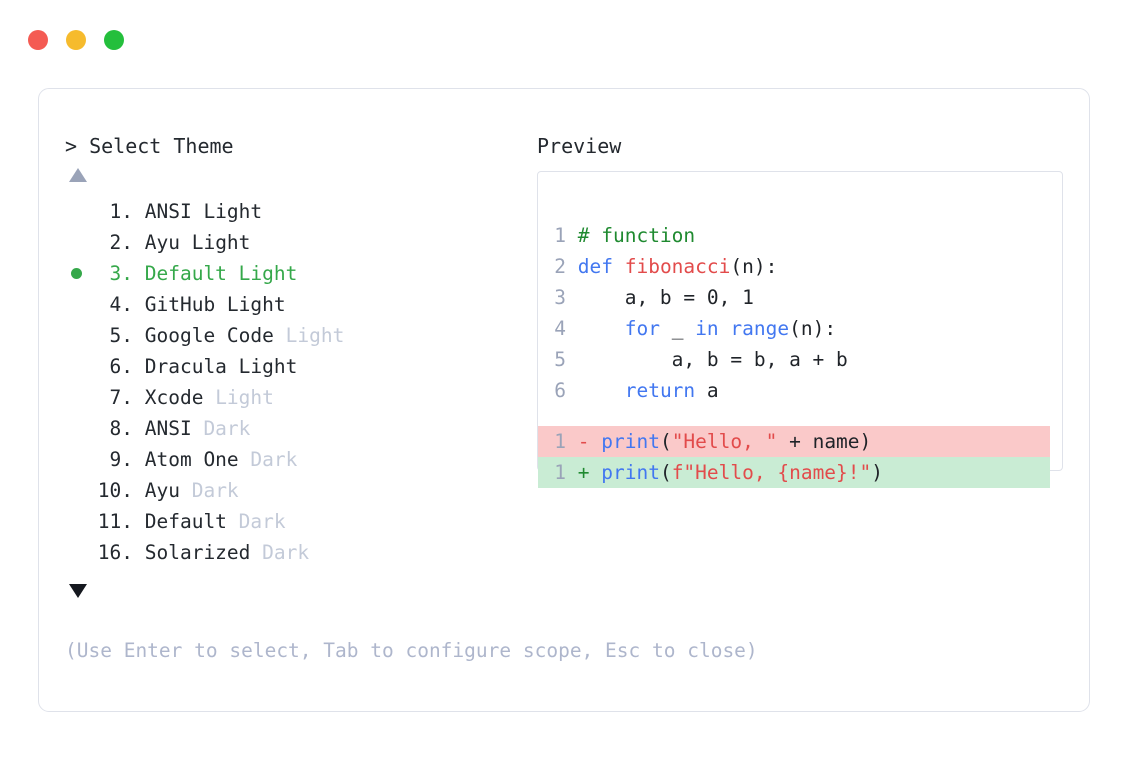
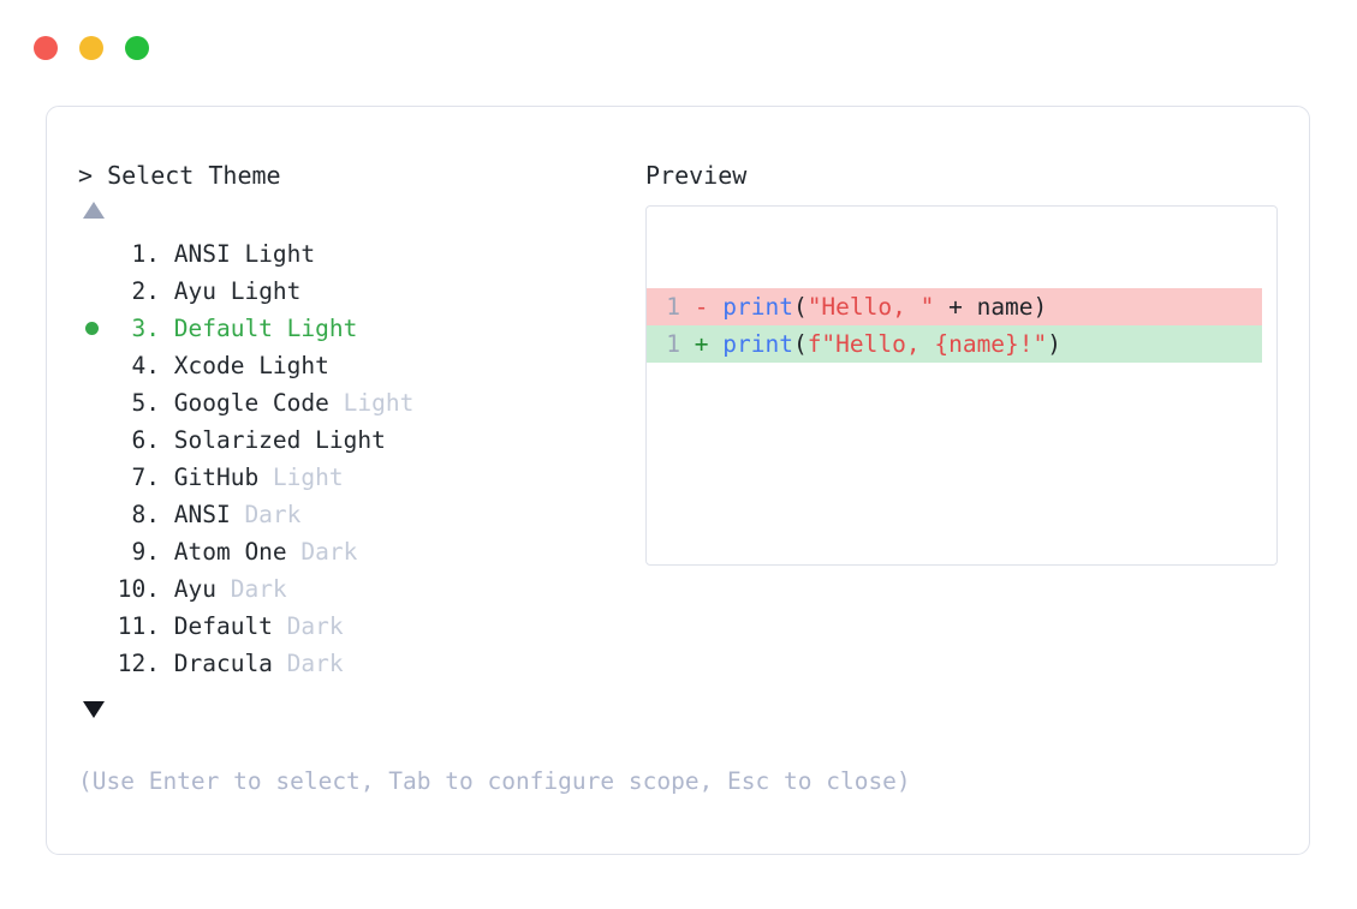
  > Select Theme
  1.
  ANSI
  Light
  2.
  Ayu
  Light
  3.
  Default
  Light
  4.
- GitHub
+ Xcode
  Light
  5.
  Google Code
  Light
  6.
- Dracula
+ Solarized
  Light
  7.
- Xcode
+ GitHub
  Light
  8.
  ANSI
  Dark
  9.
  Atom One
  Dark
  10.
  Ayu
  Dark
  11.
  Default
  Dark
- 16.
+ 12.
- Solarized
+ Dracula
  Dark
  Preview
- 1 # function
- 2 def fibonacci(n):
- 3 a, b = 0, 1
- 4 for _ in range(n):
- 5 a, b = b, a + b
- 6 return a
  1 - print("Hello, " + name)
  1 + print(f"Hello, {name}!")
  (Use Enter to select, Tab to configure scope, Esc to close)
